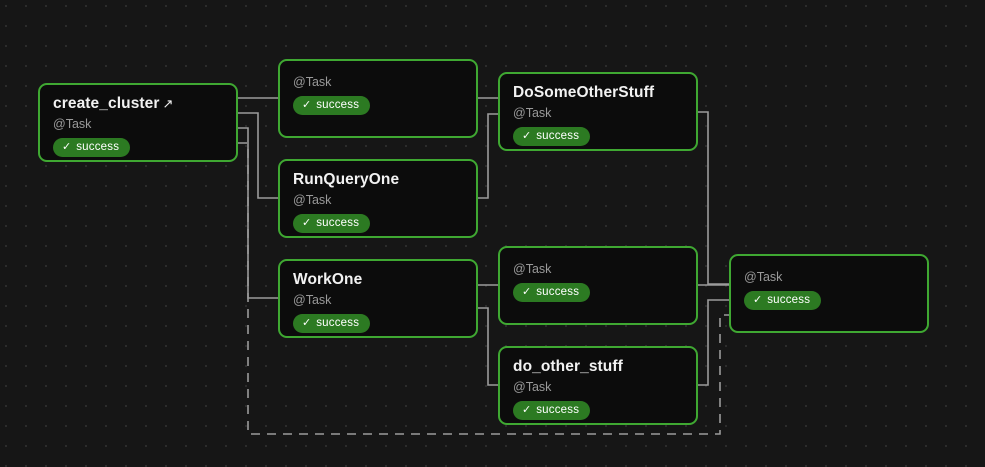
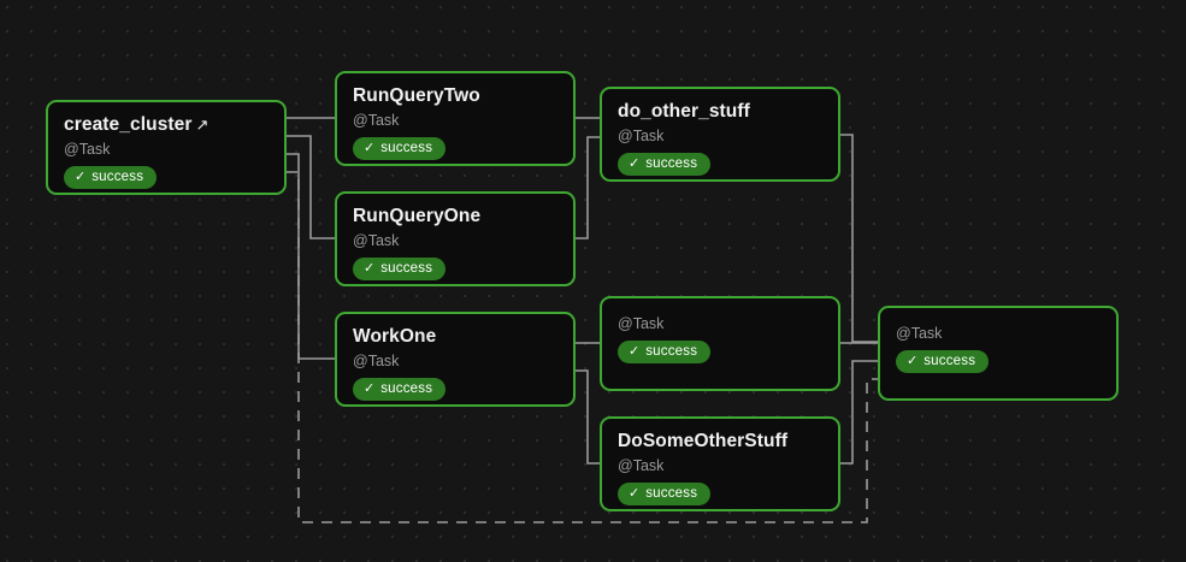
  create_cluster ↗
  @Task
  ✓
  success
+ RunQueryTwo
  @Task
  ✓
  success
  RunQueryOne
  @Task
  ✓
  success
  WorkOne
  @Task
  ✓
  success
- DoSomeOtherStuff
+ do_other_stuff
  @Task
  ✓
  success
  @Task
  ✓
  success
- do_other_stuff
+ DoSomeOtherStuff
  @Task
  ✓
  success
  @Task
  ✓
  success
